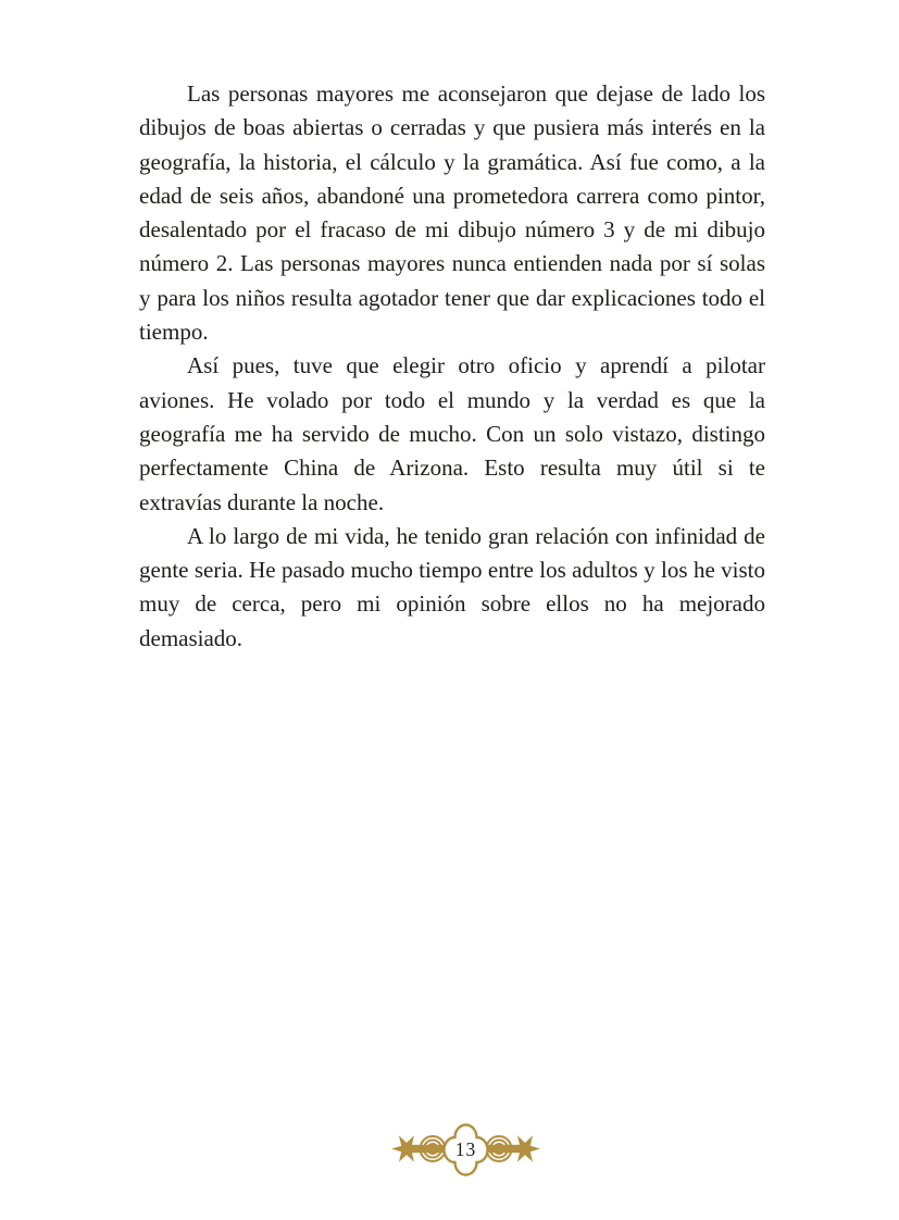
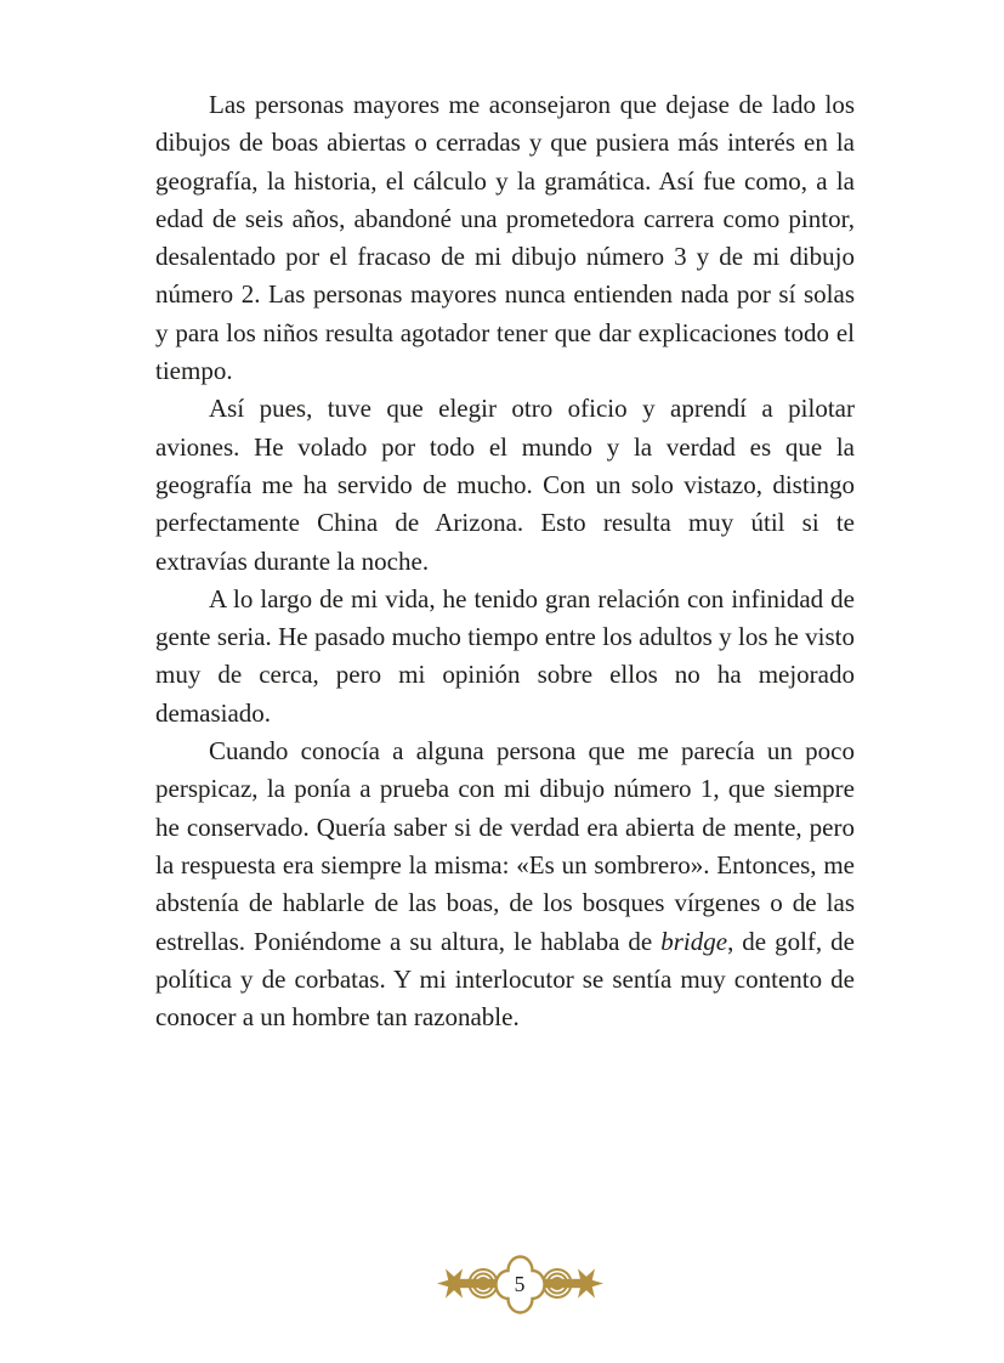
  Las personas mayores me aconsejaron que dejase de lado los dibujos de boas abiertas o cerradas y que pusiera más interés en la geografía, la historia, el cálculo y la gramática. Así fue como, a la edad de seis años, abandoné una prometedora carrera como pintor, desalentado por el fracaso de mi dibujo número 3 y de mi dibujo número 2. Las personas mayores nunca entienden nada por sí solas y para los niños resulta agotador tener que dar explicaciones todo el tiempo.
  Así pues, tuve que elegir otro oficio y aprendí a pilotar aviones. He volado por todo el mundo y la verdad es que la geografía me ha servido de mucho. Con un solo vistazo, distingo perfectamente China de Arizona. Esto resulta muy útil si te extravías durante la noche.
  A lo largo de mi vida, he tenido gran relación con infinidad de gente seria. He pasado mucho tiempo entre los adultos y los he visto muy de cerca, pero mi opinión sobre ellos no ha mejorado demasiado.
+ Cuando conocía a alguna persona que me parecía un poco perspicaz, la ponía a prueba con mi dibujo número 1, que siempre he conservado. Quería saber si de verdad era abierta de mente, pero la respuesta era siempre la misma: «Es un sombrero». Entonces, me abstenía de hablarle de las boas, de los bosques vírgenes o de las estrellas. Poniéndome a su altura, le hablaba de bridge, de golf, de política y de corbatas. Y mi interlocutor se sentía muy contento de conocer a un hombre tan razonable.
- 13
+ 5
